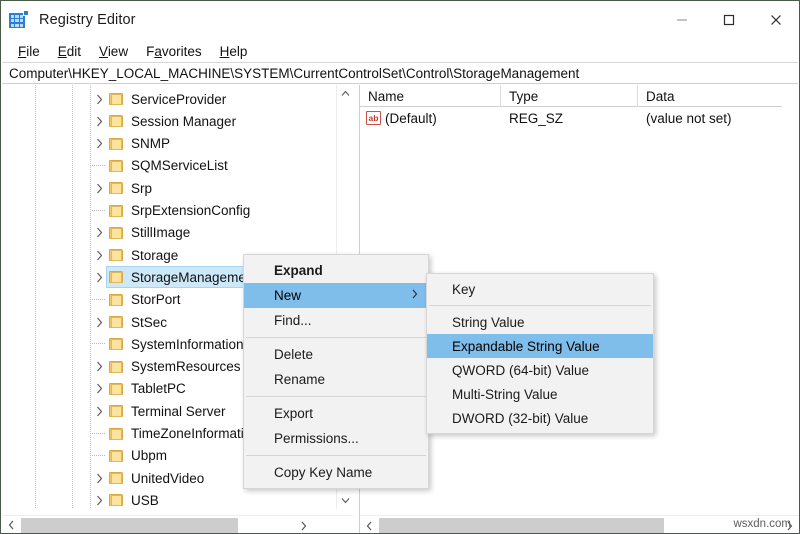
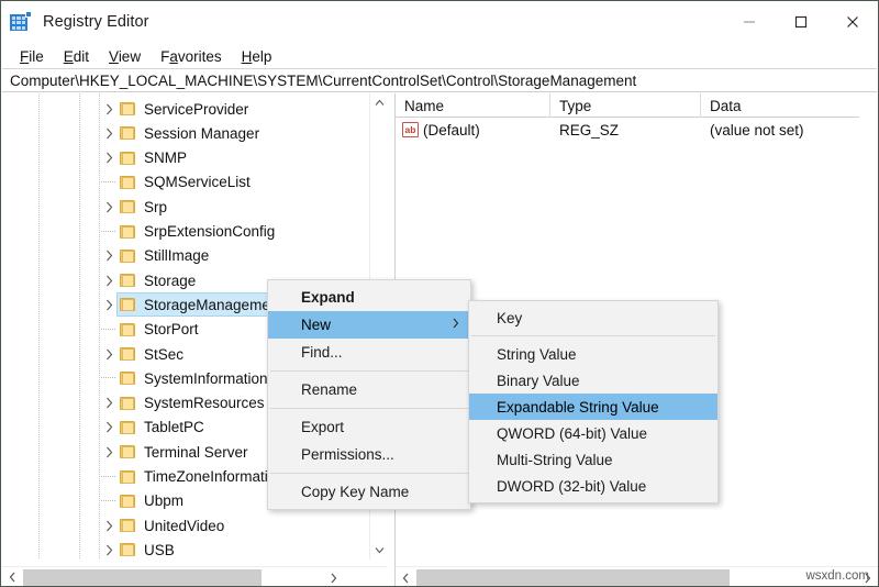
  Registry Editor
  File
  Edit
  View
  Favorites
  Help
  Computer\HKEY_LOCAL_MACHINE\SYSTEM\CurrentControlSet\Control\StorageManagement
  ServiceProvider
  Session Manager
  SNMP
  SQMServiceList
  Srp
  SrpExtensionConfig
  StillImage
  Storage
  StorageManagem
  StorPort
  StSec
  SystemInformation
  SystemResources
  TabletPC
  Terminal Server
  TimeZoneInformat
  Ubpm
  UnitedVideo
  USB
  Name
  Type
  Data
  ab
  (Default)
  REG_SZ
  (value not set)
  Expand
  New
  Find...
- Delete
  Rename
  Export
  Permissions...
  Copy Key Name
  Key
  String Value
+ Binary Value
  Expandable String Value
  QWORD (64-bit) Value
  Multi-String Value
  DWORD (32-bit) Value
  wsxdn.com
